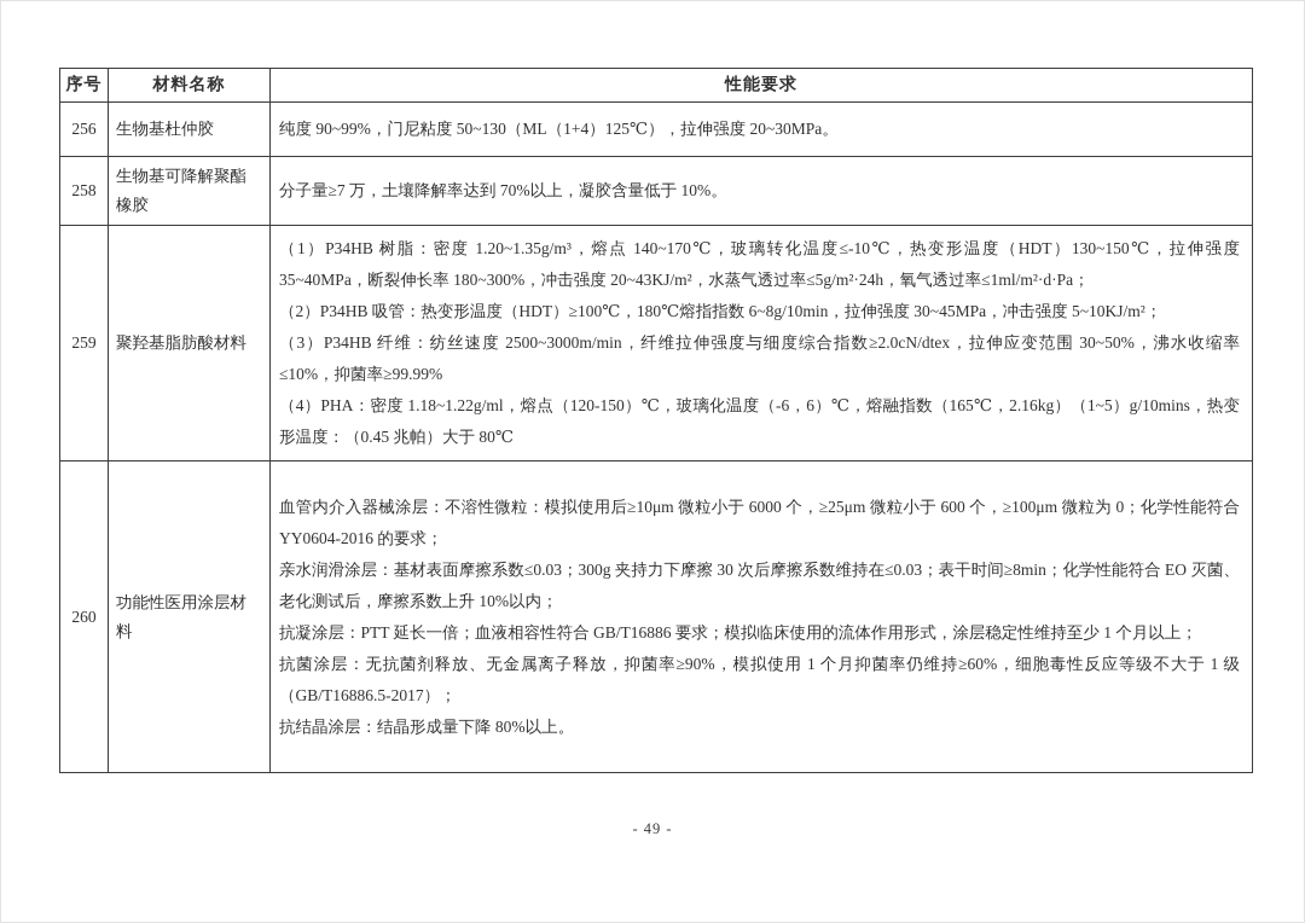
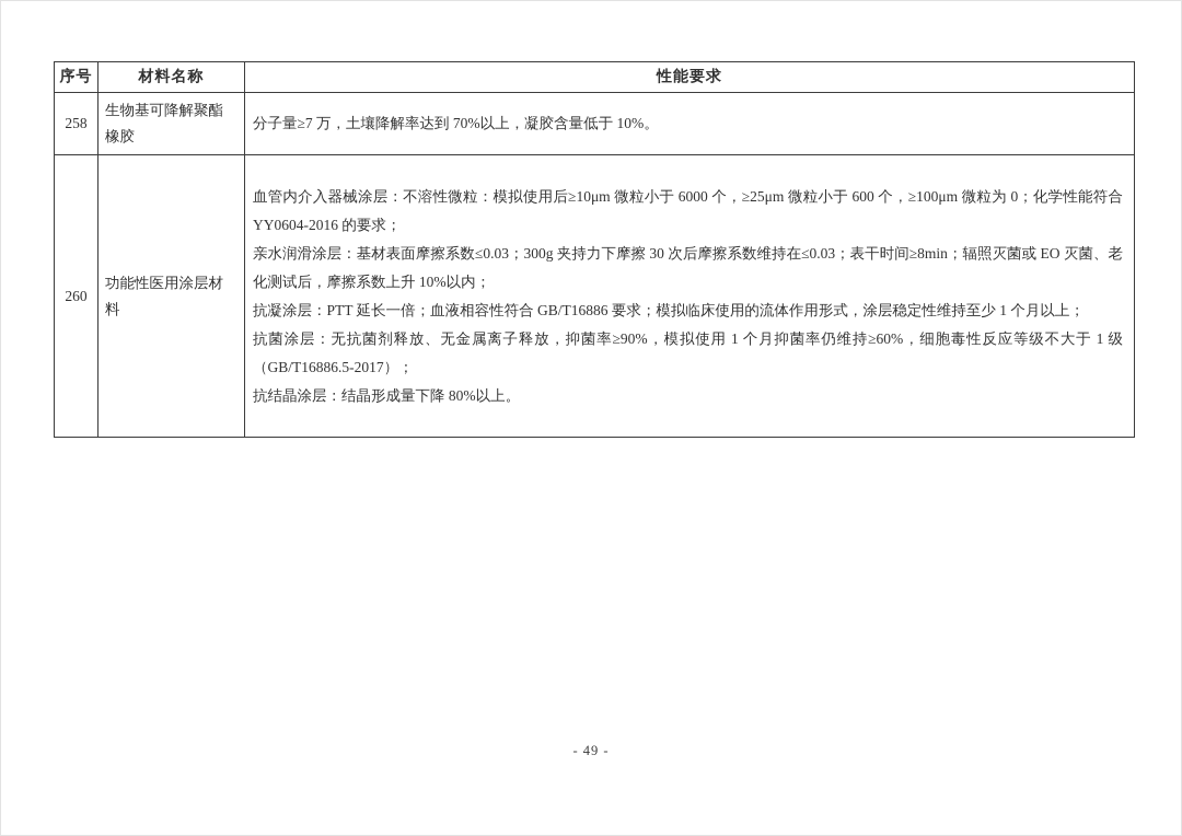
  序号	材料名称	性能要求
- 256	生物基杜仲胶	纯度 90~99%，门尼粘度 50~130（ML（1+4）125℃），拉伸强度 20~30MPa。
  258	生物基可降解聚酯橡胶	分子量≥7 万，土壤降解率达到 70%以上，凝胶含量低于 10%。
- 259	聚羟基脂肪酸材料	（1）P34HB 树脂：密度 1.20~1.35g/m³，熔点 140~170℃，玻璃转化温度≤-10℃，热变形温度（HDT）130~150℃，拉伸强度 35~40MPa，断裂伸长率 180~300%，冲击强度 20~43KJ/m²，水蒸气透过率≤5g/m²·24h，氧气透过率≤1ml/m²·d·Pa； （2）P34HB 吸管：热变形温度（HDT）≥100℃，180℃熔指指数 6~8g/10min，拉伸强度 30~45MPa，冲击强度 5~10KJ/m²； （3）P34HB 纤维：纺丝速度 2500~3000m/min，纤维拉伸强度与细度综合指数≥2.0cN/dtex，拉伸应变范围 30~50%，沸水收缩率≤10%，抑菌率≥99.99% （4）PHA：密度 1.18~1.22g/ml，熔点（120-150）℃，玻璃化温度（-6，6）℃，熔融指数（165℃，2.16kg）（1~5）g/10mins，热变形温度：（0.45 兆帕）大于 80℃
- 260	功能性医用涂层材料	血管内介入器械涂层：不溶性微粒：模拟使用后≥10μm 微粒小于 6000 个，≥25μm 微粒小于 600 个，≥100μm 微粒为 0；化学性能符合 YY0604-2016 的要求； 亲水润滑涂层：基材表面摩擦系数≤0.03；300g 夹持力下摩擦 30 次后摩擦系数维持在≤0.03；表干时间≥8min；化学性能符合 EO 灭菌、老化测试后，摩擦系数上升 10%以内； 抗凝涂层：PTT 延长一倍；血液相容性符合 GB/T16886 要求；模拟临床使用的流体作用形式，涂层稳定性维持至少 1 个月以上； 抗菌涂层：无抗菌剂释放、无金属离子释放，抑菌率≥90%，模拟使用 1 个月抑菌率仍维持≥60%，细胞毒性反应等级不大于 1 级（GB/T16886.5-2017）； 抗结晶涂层：结晶形成量下降 80%以上。
+ 260	功能性医用涂层材料	血管内介入器械涂层：不溶性微粒：模拟使用后≥10μm 微粒小于 6000 个，≥25μm 微粒小于 600 个，≥100μm 微粒为 0；化学性能符合 YY0604-2016 的要求； 亲水润滑涂层：基材表面摩擦系数≤0.03；300g 夹持力下摩擦 30 次后摩擦系数维持在≤0.03；表干时间≥8min；辐照灭菌或 EO 灭菌、老化测试后，摩擦系数上升 10%以内； 抗凝涂层：PTT 延长一倍；血液相容性符合 GB/T16886 要求；模拟临床使用的流体作用形式，涂层稳定性维持至少 1 个月以上； 抗菌涂层：无抗菌剂释放、无金属离子释放，抑菌率≥90%，模拟使用 1 个月抑菌率仍维持≥60%，细胞毒性反应等级不大于 1 级（GB/T16886.5-2017）； 抗结晶涂层：结晶形成量下降 80%以上。
  - 49 -
